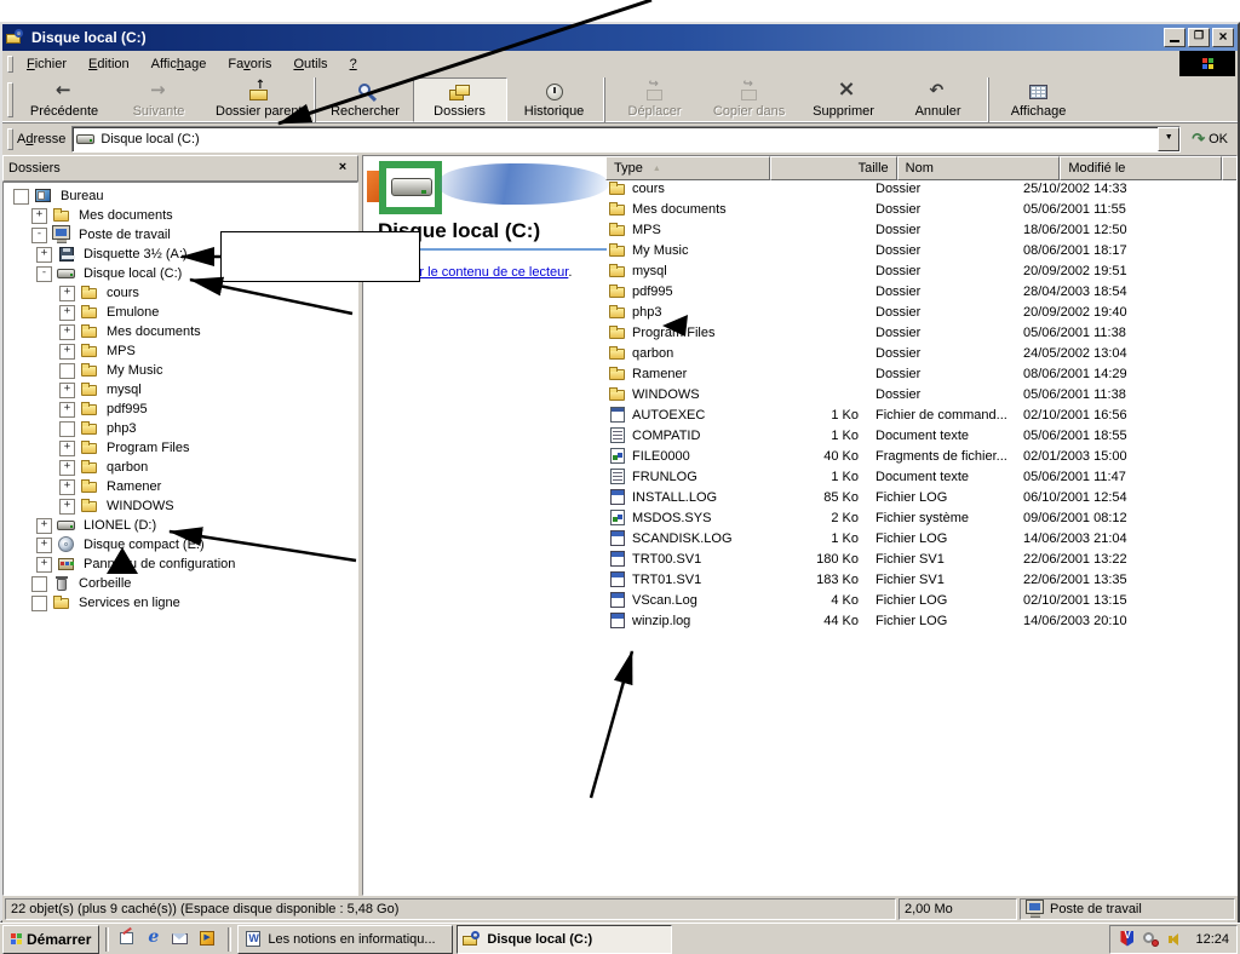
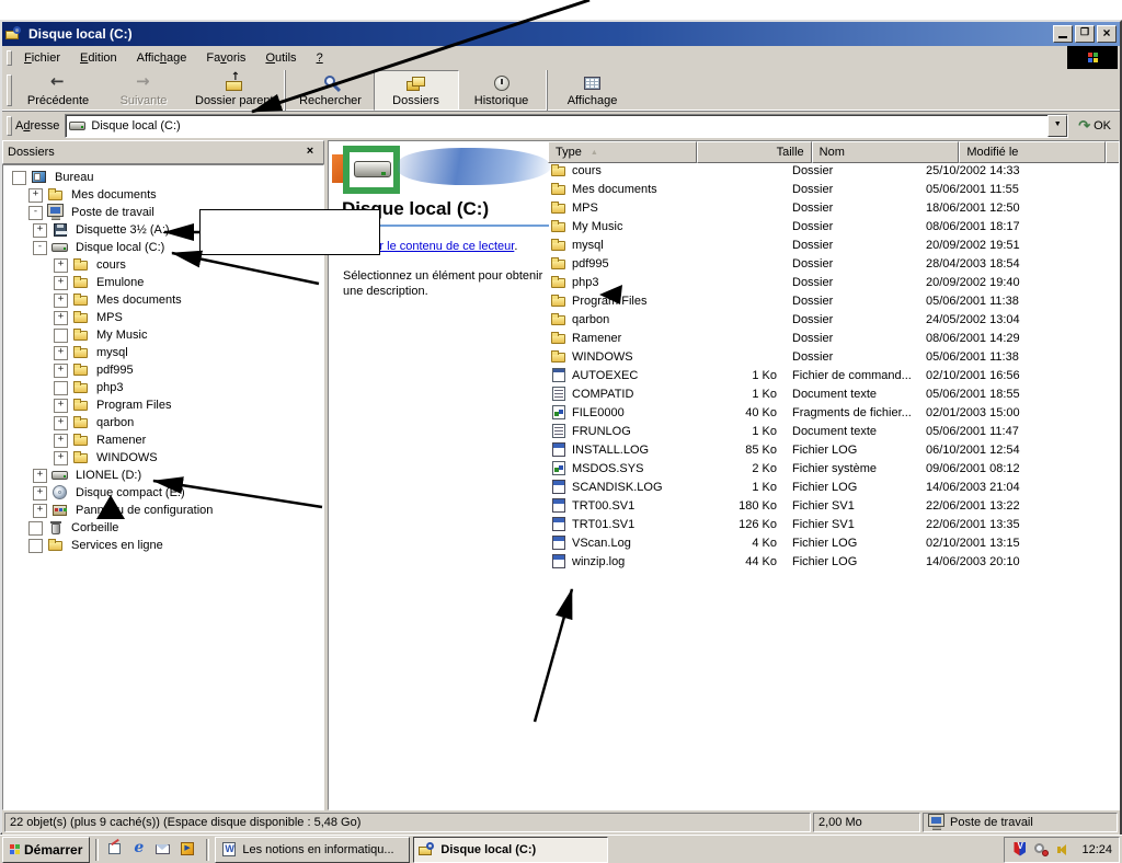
  Disque local (C:)
  Fichier
  Edition
  Affichage
  Favoris
  Outils
  ?
  Précédente
  Suivante
  Dossier parent
  Rechercher
  Dossiers
  Historique
- Déplacer
- Copier dans
- Supprimer
- Annuler
  Affichage
  Adresse
  Disque local (C:)
  ↷
  OK
  Dossiers
  ×
  Bureau
  +
  Mes documents
  -
  Poste de travail
  +
  Disquette 3½ (A:)
  -
  Disque local (C:)
  +
  cours
  +
  Emulone
  +
  Mes documents
  +
  MPS
  My Music
  +
  mysql
  +
  pdf995
  php3
  +
  Program Files
  +
  qarbon
  +
  Ramener
  +
  WINDOWS
  +
  LIONEL (D:)
  +
  Disque compact (E:)
  +
  Pannu de configuration
  Corbeille
  Services en ligne
  ue local (C:)
  r le contenu de ce lecteur.
+ Sélectionnez un élément pour obtenir une description.
  Type
  Taille
  Nom
  Modifié le
  cours
  Dossier
  25/10/2002 14:33
  Mes documents
  Dossier
  05/06/2001 11:55
  MPS
  Dossier
  18/06/2001 12:50
  My Music
  Dossier
  08/06/2001 18:17
  mysql
  Dossier
  20/09/2002 19:51
  pdf995
  Dossier
  28/04/2003 18:54
  php3
  Dossier
  20/09/2002 19:40
  Progra Files
  Dossier
  05/06/2001 11:38
  qarbon
  Dossier
  24/05/2002 13:04
  Ramener
  Dossier
  08/06/2001 14:29
  WINDOWS
  Dossier
  05/06/2001 11:38
  AUTOEXEC
  1 Ko
  Fichier de command...
  02/10/2001 16:56
  COMPATID
  1 Ko
  Document texte
  05/06/2001 18:55
  FILE0000
  40 Ko
  Fragments de fichier...
  02/01/2003 15:00
  FRUNLOG
  1 Ko
  Document texte
  05/06/2001 11:47
  INSTALL.LOG
  85 Ko
  Fichier LOG
  06/10/2001 12:54
  MSDOS.SYS
  2 Ko
  Fichier système
  09/06/2001 08:12
  SCANDISK.LOG
  1 Ko
  Fichier LOG
  14/06/2003 21:04
  TRT00.SV1
  180 Ko
  Fichier SV1
  22/06/2001 13:22
  TRT01.SV1
- 183 Ko
+ 126 Ko
  Fichier SV1
  22/06/2001 13:35
  VScan.Log
  4 Ko
  Fichier LOG
  02/10/2001 13:15
  winzip.log
  44 Ko
  Fichier LOG
  14/06/2003 20:10
  22 objet(s) (plus 9 caché(s)) (Espace disque disponible : 5,48 Go)
  2,00 Mo
  Poste de travail
  Démarrer
  Les notions en informatiqu...
  Disque local (C:)
  12:24
